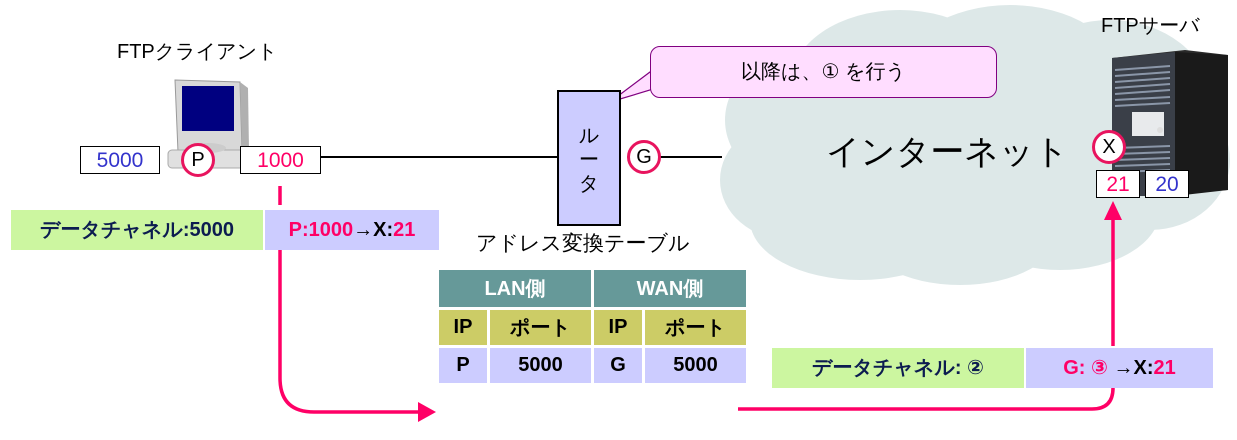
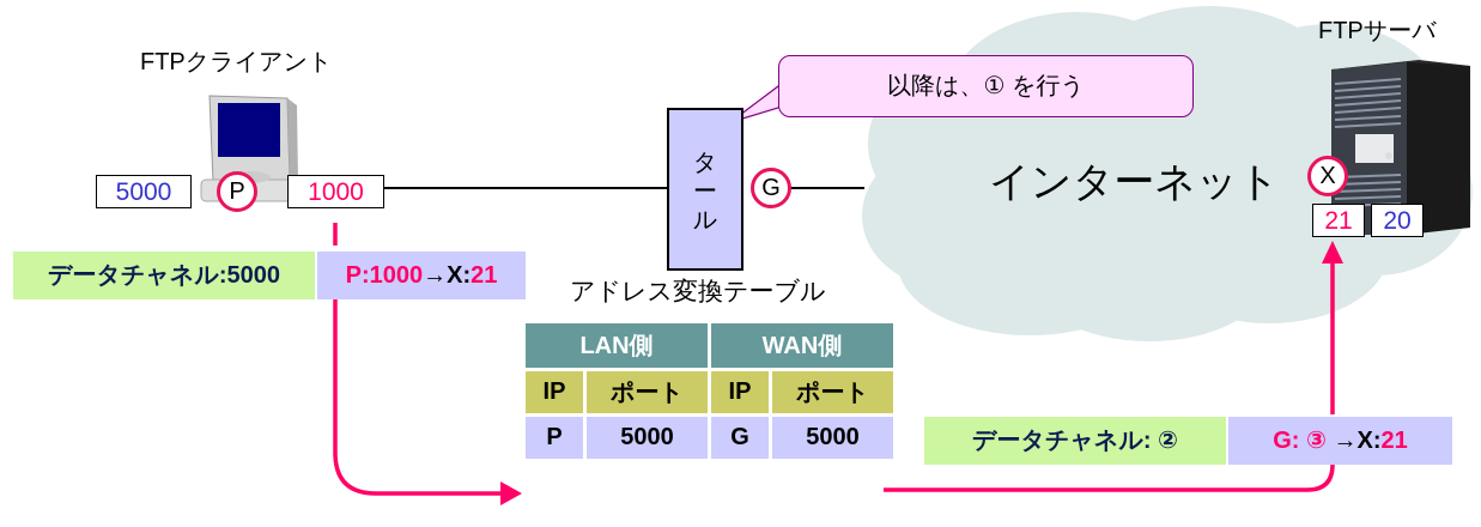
  FTPクライアント
  5000
  P
  1000
- ル
+ タ
  ー
- タ
+ ル
  G
  以降は、① を行う
  インターネット
  FTPサーバ
  X
  21
  20
  データチャネル:5000
  P:1000→X:21
  アドレス変換テーブル
  LAN側	WAN側
  IP	ポート	IP	ポート
  P	5000	G	5000
  データチャネル: ②
  G: ③ →X:21
